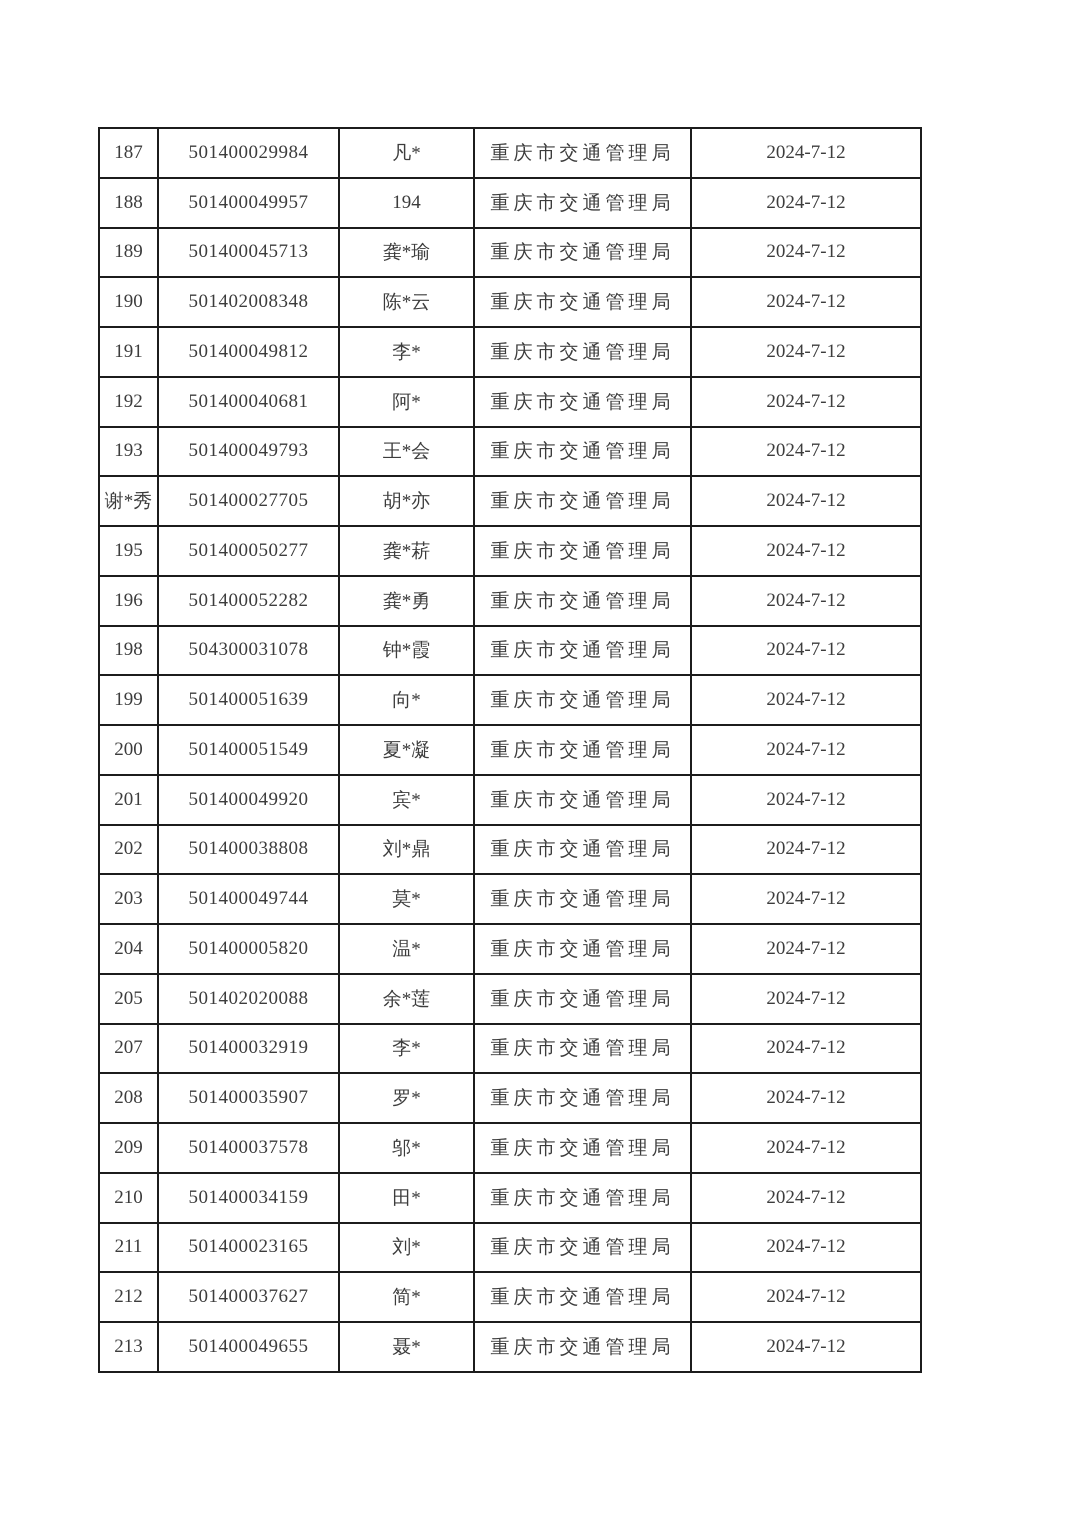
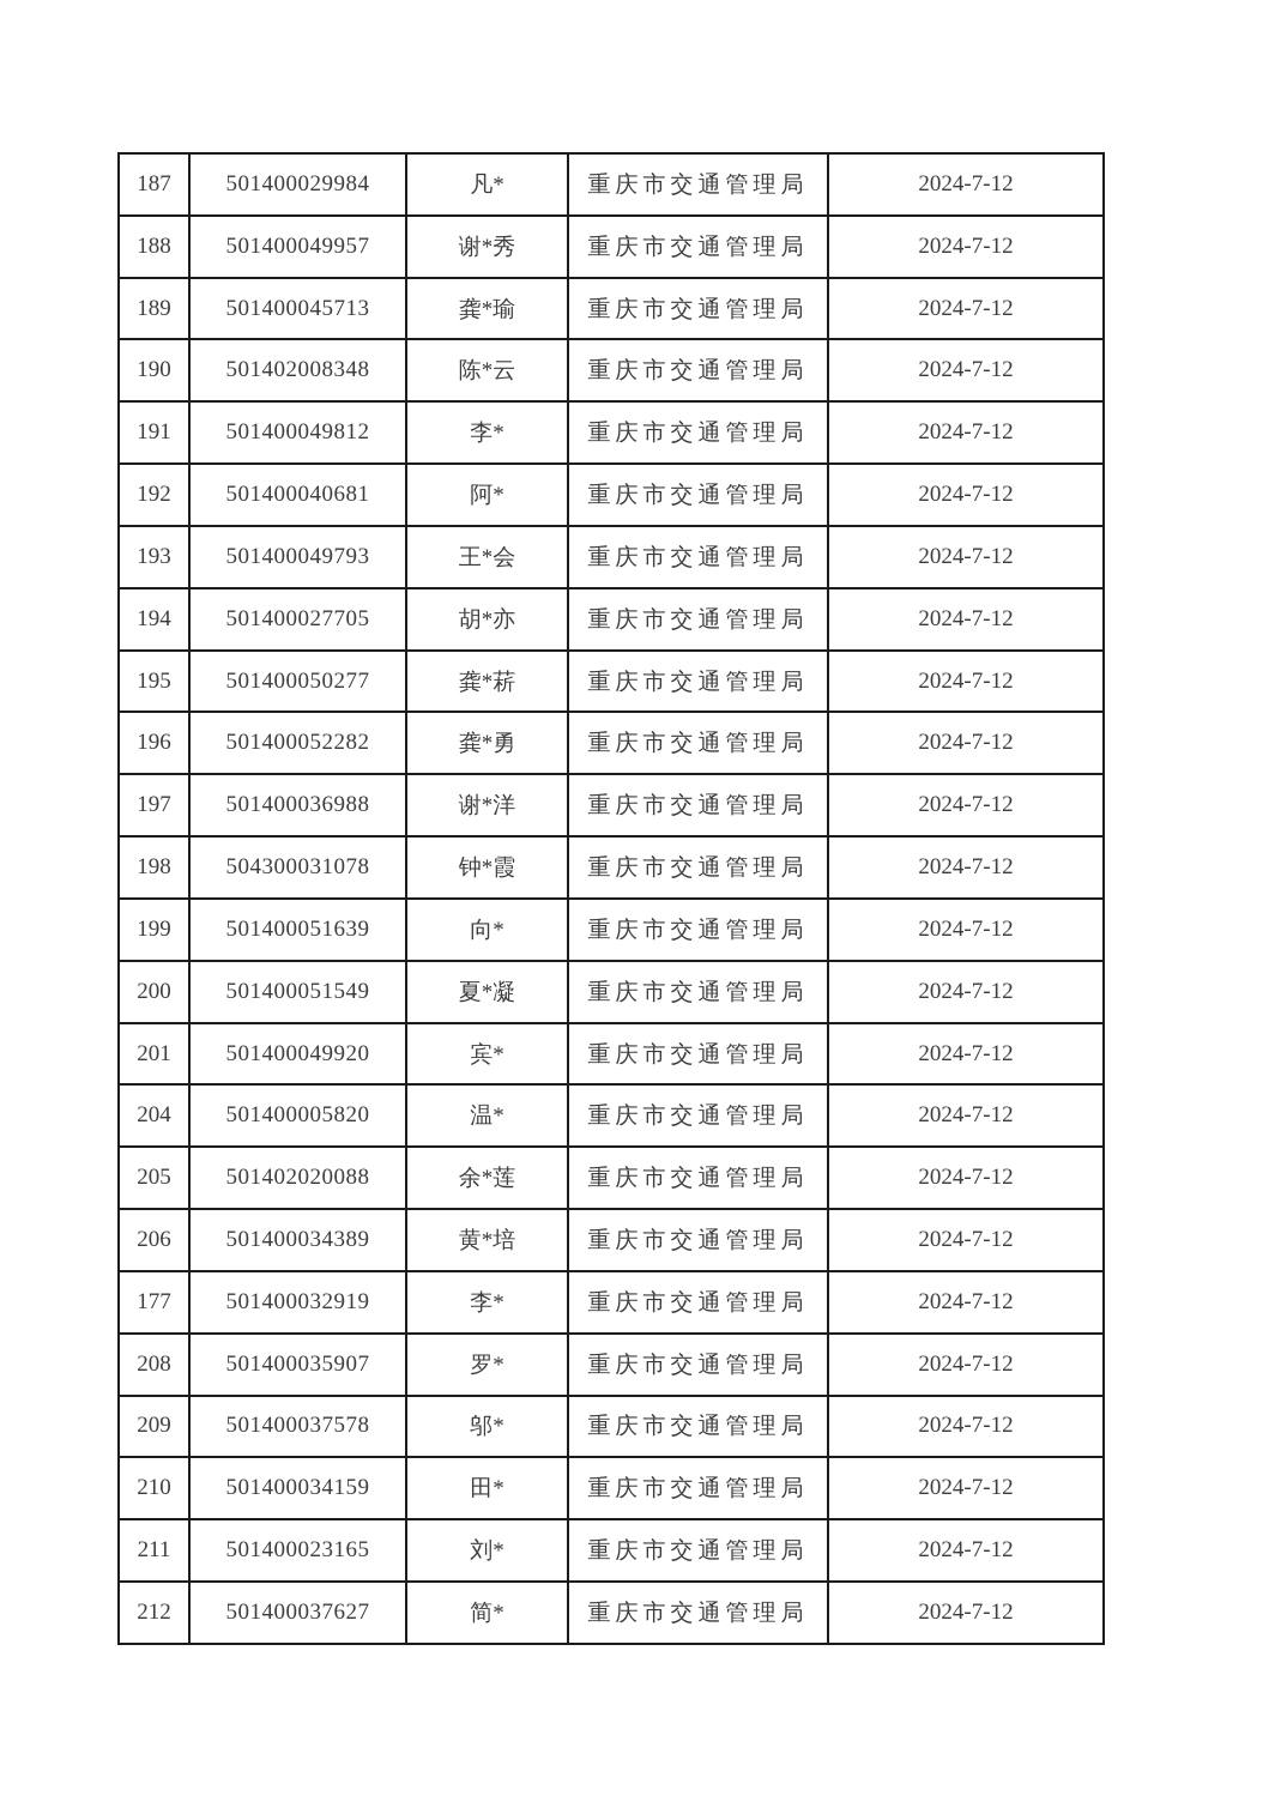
  187	501400029984	凡*	重庆市交通管理局	2024-7-12
- 188	501400049957	194	重庆市交通管理局	2024-7-12
+ 188	501400049957	谢*秀	重庆市交通管理局	2024-7-12
  189	501400045713	龚*瑜	重庆市交通管理局	2024-7-12
  190	501402008348	陈*云	重庆市交通管理局	2024-7-12
  191	501400049812	李*	重庆市交通管理局	2024-7-12
  192	501400040681	阿*	重庆市交通管理局	2024-7-12
  193	501400049793	王*会	重庆市交通管理局	2024-7-12
- 谢*秀	501400027705	胡*亦	重庆市交通管理局	2024-7-12
+ 194	501400027705	胡*亦	重庆市交通管理局	2024-7-12
  195	501400050277	龚*菥	重庆市交通管理局	2024-7-12
  196	501400052282	龚*勇	重庆市交通管理局	2024-7-12
+ 197	501400036988	谢*洋	重庆市交通管理局	2024-7-12
  198	504300031078	钟*霞	重庆市交通管理局	2024-7-12
  199	501400051639	向*	重庆市交通管理局	2024-7-12
  200	501400051549	夏*凝	重庆市交通管理局	2024-7-12
  201	501400049920	宾*	重庆市交通管理局	2024-7-12
- 202	501400038808	刘*鼎	重庆市交通管理局	2024-7-12
- 203	501400049744	莫*	重庆市交通管理局	2024-7-12
  204	501400005820	温*	重庆市交通管理局	2024-7-12
  205	501402020088	余*莲	重庆市交通管理局	2024-7-12
+ 206	501400034389	黄*培	重庆市交通管理局	2024-7-12
- 207	501400032919	李*	重庆市交通管理局	2024-7-12
+ 177	501400032919	李*	重庆市交通管理局	2024-7-12
  208	501400035907	罗*	重庆市交通管理局	2024-7-12
  209	501400037578	邬*	重庆市交通管理局	2024-7-12
  210	501400034159	田*	重庆市交通管理局	2024-7-12
  211	501400023165	刘*	重庆市交通管理局	2024-7-12
  212	501400037627	简*	重庆市交通管理局	2024-7-12
- 213	501400049655	聂*	重庆市交通管理局	2024-7-12
